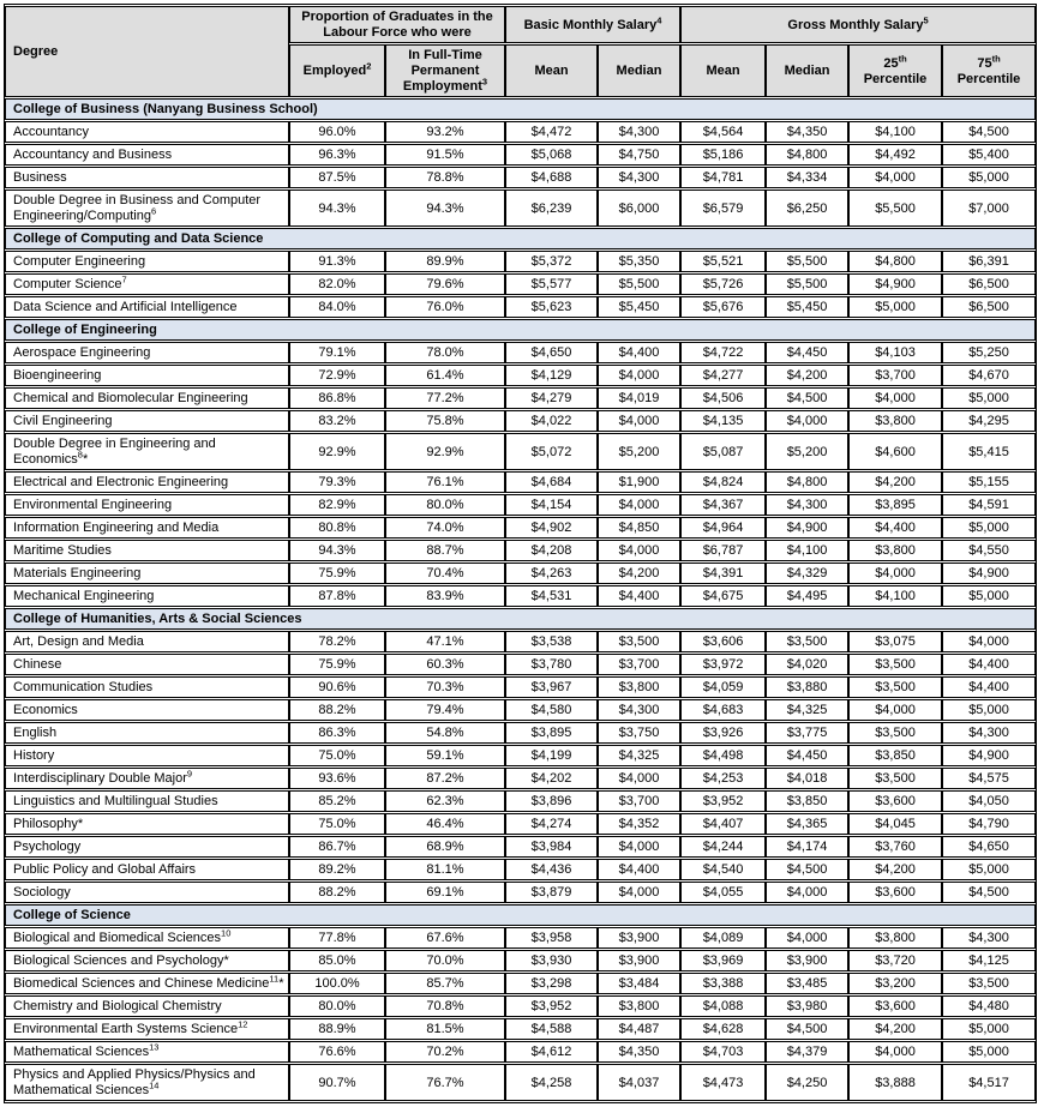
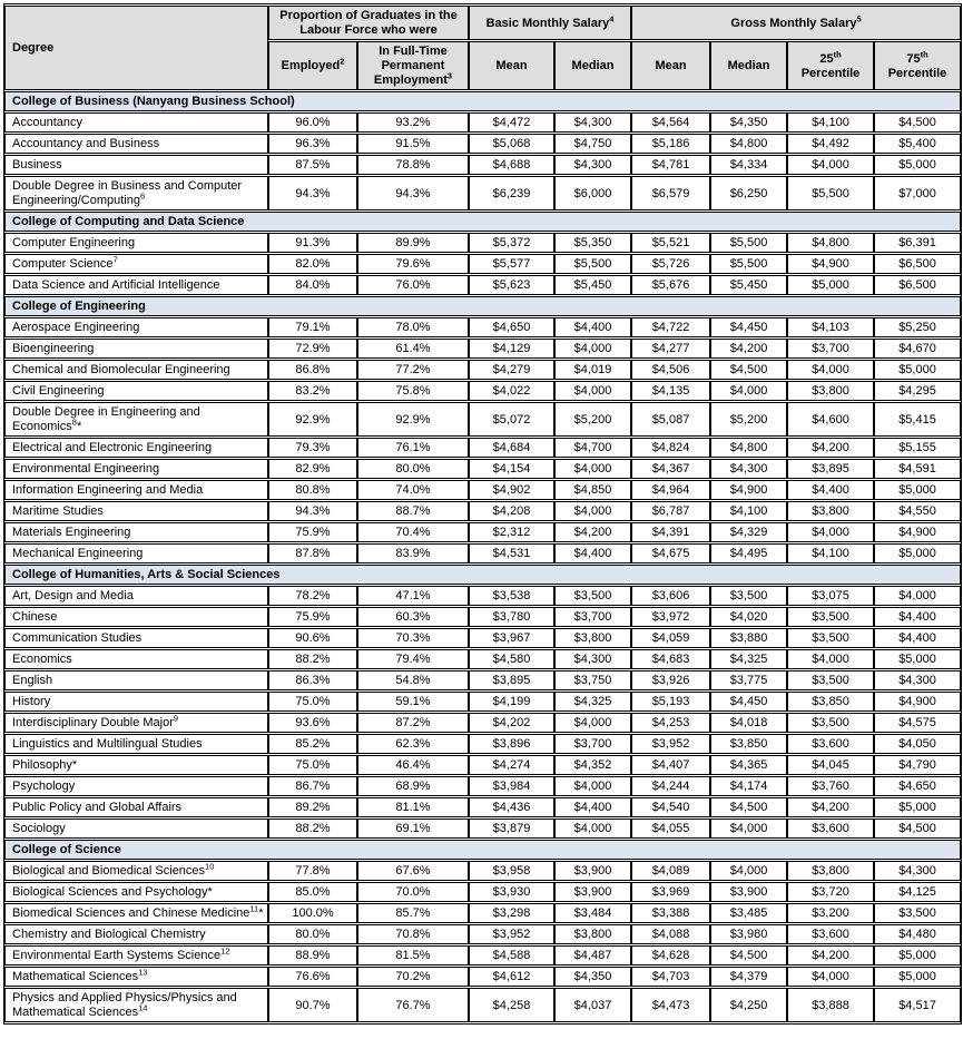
  Degree	Proportion of Graduates in the Labour Force who were	Basic Monthly Salary4	Gross Monthly Salary5
  Employed2	In Full-Time Permanent Employment3	Mean	Median	Mean	Median	25th Percentile	75th Percentile
  College of Business (Nanyang Business School)
  Accountancy	96.0%	93.2%	$4,472	$4,300	$4,564	$4,350	$4,100	$4,500
  Accountancy and Business	96.3%	91.5%	$5,068	$4,750	$5,186	$4,800	$4,492	$5,400
  Business	87.5%	78.8%	$4,688	$4,300	$4,781	$4,334	$4,000	$5,000
  Double Degree in Business and Computer Engineering/Computing6	94.3%	94.3%	$6,239	$6,000	$6,579	$6,250	$5,500	$7,000
  College of Computing and Data Science
  Computer Engineering	91.3%	89.9%	$5,372	$5,350	$5,521	$5,500	$4,800	$6,391
  Computer Science7	82.0%	79.6%	$5,577	$5,500	$5,726	$5,500	$4,900	$6,500
  Data Science and Artificial Intelligence	84.0%	76.0%	$5,623	$5,450	$5,676	$5,450	$5,000	$6,500
  College of Engineering
  Aerospace Engineering	79.1%	78.0%	$4,650	$4,400	$4,722	$4,450	$4,103	$5,250
  Bioengineering	72.9%	61.4%	$4,129	$4,000	$4,277	$4,200	$3,700	$4,670
  Chemical and Biomolecular Engineering	86.8%	77.2%	$4,279	$4,019	$4,506	$4,500	$4,000	$5,000
  Civil Engineering	83.2%	75.8%	$4,022	$4,000	$4,135	$4,000	$3,800	$4,295
  Double Degree in Engineering and Economics8*	92.9%	92.9%	$5,072	$5,200	$5,087	$5,200	$4,600	$5,415
- Electrical and Electronic Engineering	79.3%	76.1%	$4,684	$1,900	$4,824	$4,800	$4,200	$5,155
+ Electrical and Electronic Engineering	79.3%	76.1%	$4,684	$4,700	$4,824	$4,800	$4,200	$5,155
  Environmental Engineering	82.9%	80.0%	$4,154	$4,000	$4,367	$4,300	$3,895	$4,591
  Information Engineering and Media	80.8%	74.0%	$4,902	$4,850	$4,964	$4,900	$4,400	$5,000
  Maritime Studies	94.3%	88.7%	$4,208	$4,000	$6,787	$4,100	$3,800	$4,550
- Materials Engineering	75.9%	70.4%	$4,263	$4,200	$4,391	$4,329	$4,000	$4,900
+ Materials Engineering	75.9%	70.4%	$2,312	$4,200	$4,391	$4,329	$4,000	$4,900
  Mechanical Engineering	87.8%	83.9%	$4,531	$4,400	$4,675	$4,495	$4,100	$5,000
  College of Humanities, Arts & Social Sciences
  Art, Design and Media	78.2%	47.1%	$3,538	$3,500	$3,606	$3,500	$3,075	$4,000
  Chinese	75.9%	60.3%	$3,780	$3,700	$3,972	$4,020	$3,500	$4,400
  Communication Studies	90.6%	70.3%	$3,967	$3,800	$4,059	$3,880	$3,500	$4,400
  Economics	88.2%	79.4%	$4,580	$4,300	$4,683	$4,325	$4,000	$5,000
  English	86.3%	54.8%	$3,895	$3,750	$3,926	$3,775	$3,500	$4,300
- History	75.0%	59.1%	$4,199	$4,325	$4,498	$4,450	$3,850	$4,900
+ History	75.0%	59.1%	$4,199	$4,325	$5,193	$4,450	$3,850	$4,900
  Interdisciplinary Double Major9	93.6%	87.2%	$4,202	$4,000	$4,253	$4,018	$3,500	$4,575
  Linguistics and Multilingual Studies	85.2%	62.3%	$3,896	$3,700	$3,952	$3,850	$3,600	$4,050
  Philosophy*	75.0%	46.4%	$4,274	$4,352	$4,407	$4,365	$4,045	$4,790
  Psychology	86.7%	68.9%	$3,984	$4,000	$4,244	$4,174	$3,760	$4,650
  Public Policy and Global Affairs	89.2%	81.1%	$4,436	$4,400	$4,540	$4,500	$4,200	$5,000
  Sociology	88.2%	69.1%	$3,879	$4,000	$4,055	$4,000	$3,600	$4,500
  College of Science
  Biological and Biomedical Sciences10	77.8%	67.6%	$3,958	$3,900	$4,089	$4,000	$3,800	$4,300
  Biological Sciences and Psychology*	85.0%	70.0%	$3,930	$3,900	$3,969	$3,900	$3,720	$4,125
  Biomedical Sciences and Chinese Medicine11*	100.0%	85.7%	$3,298	$3,484	$3,388	$3,485	$3,200	$3,500
  Chemistry and Biological Chemistry	80.0%	70.8%	$3,952	$3,800	$4,088	$3,980	$3,600	$4,480
  Environmental Earth Systems Science12	88.9%	81.5%	$4,588	$4,487	$4,628	$4,500	$4,200	$5,000
  Mathematical Sciences13	76.6%	70.2%	$4,612	$4,350	$4,703	$4,379	$4,000	$5,000
  Physics and Applied Physics/Physics and Mathematical Sciences14	90.7%	76.7%	$4,258	$4,037	$4,473	$4,250	$3,888	$4,517
